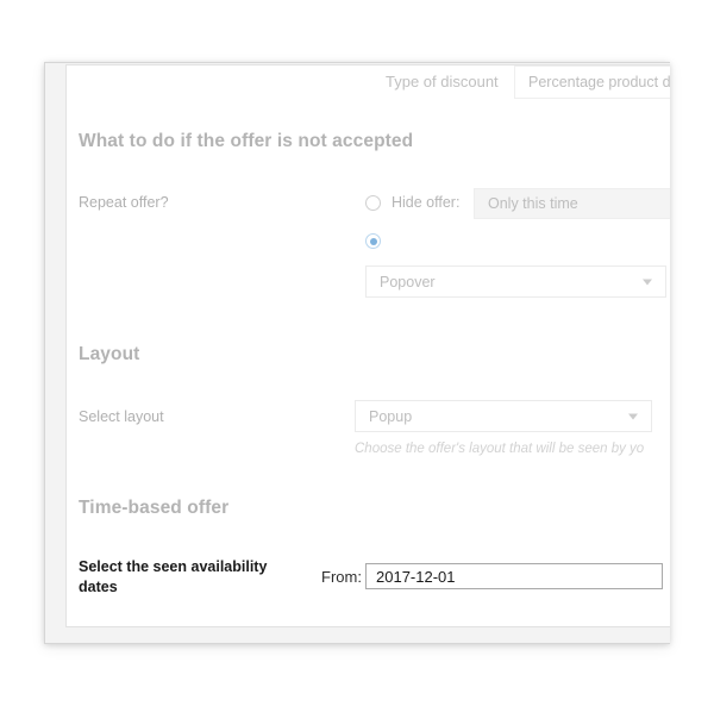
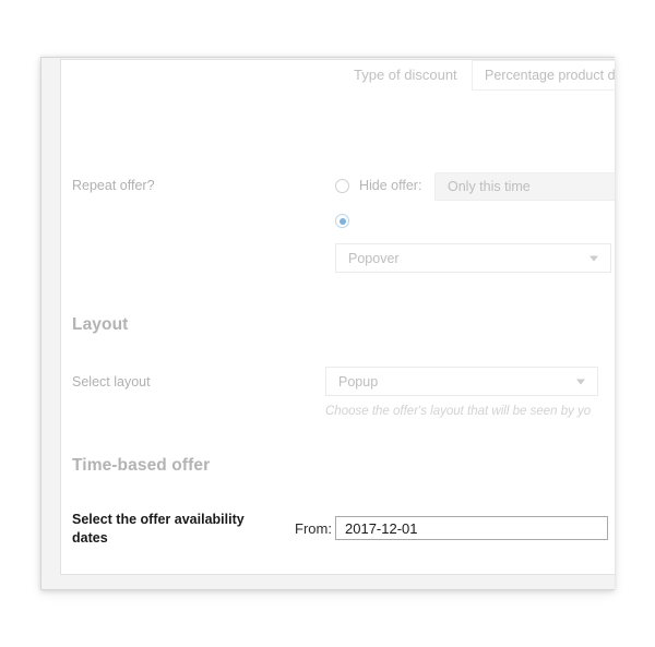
  Type of discount
  Percentage product d
- What to do if the offer is not accepted
  Repeat offer?
  Hide offer:
  Only this time
  Popover
  Layout
  Select layout
  Popup
  Choose the offer's layout that will be seen by yo
  Time-based offer
- Select the seen availability dates
+ Select the offer availability dates
  From:
  2017-12-01
